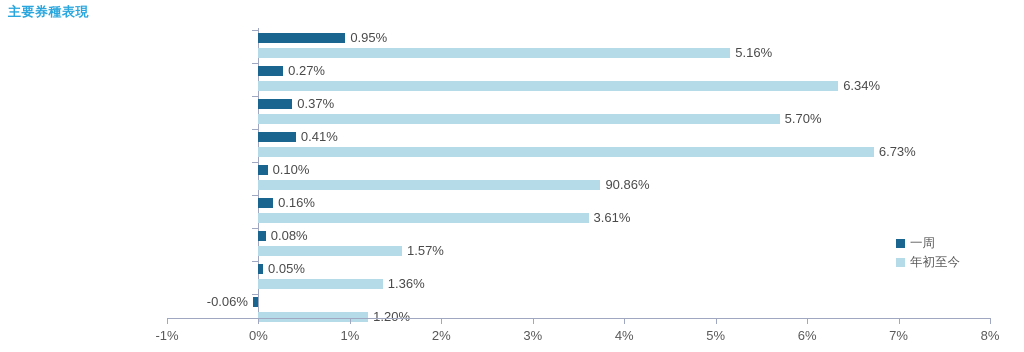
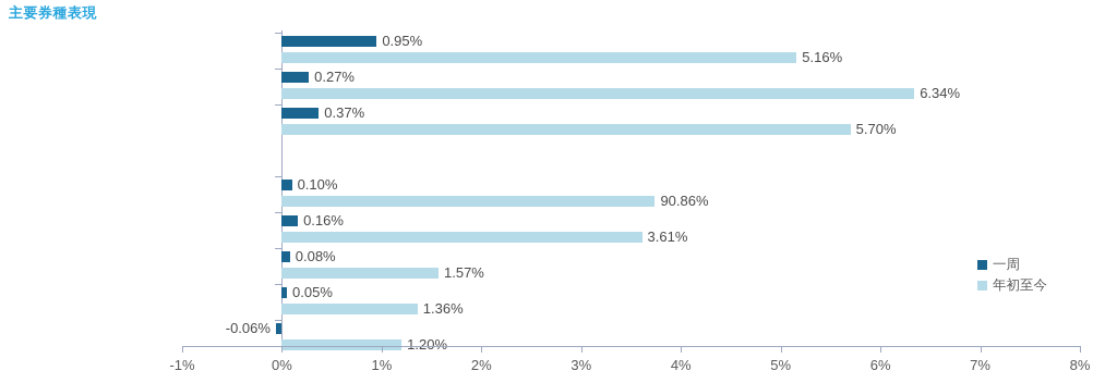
  主要券種表現
  0.95%
  5.16%
  0.27%
  6.34%
  0.37%
  5.70%
- 0.41%
- 6.73%
  0.10%
  90.86%
  0.16%
  3.61%
  0.08%
  1.57%
  0.05%
  1.36%
  -0.06%
  1.20%
  -1%
  0%
  1%
  2%
  3%
  4%
  5%
  6%
  7%
  8%
  一周
  年初至今
